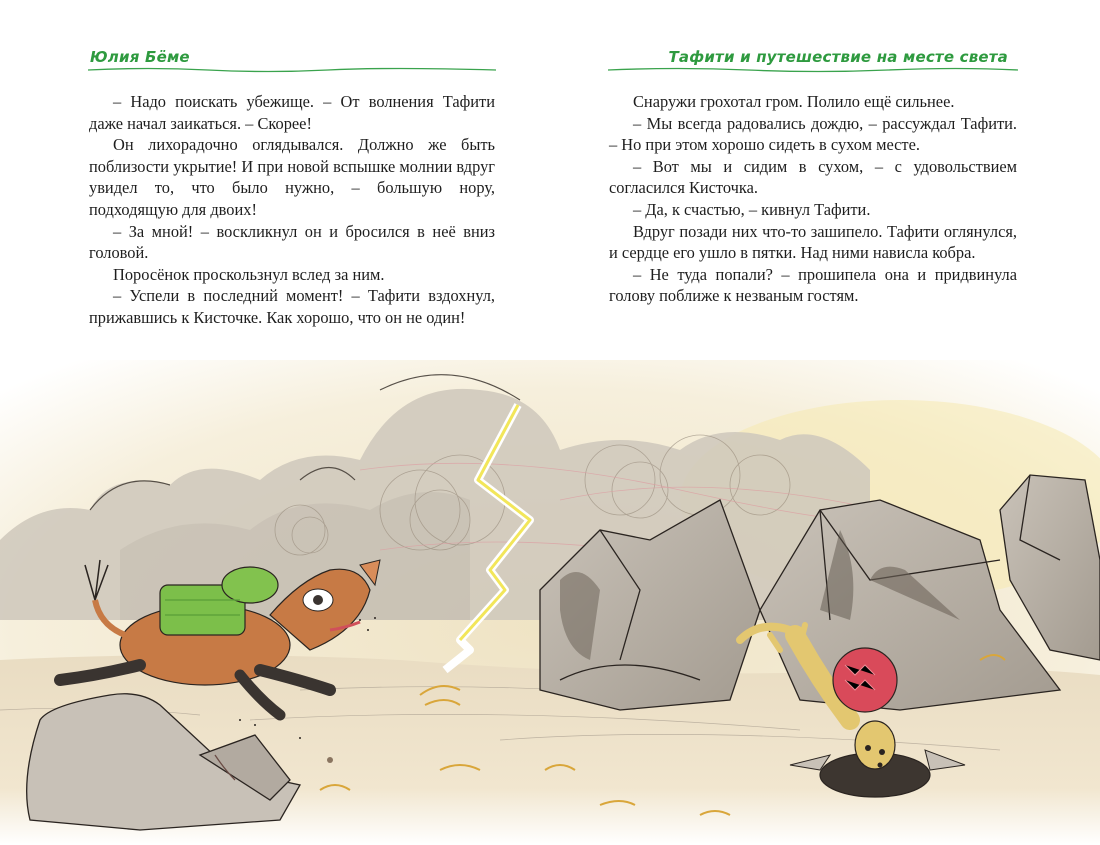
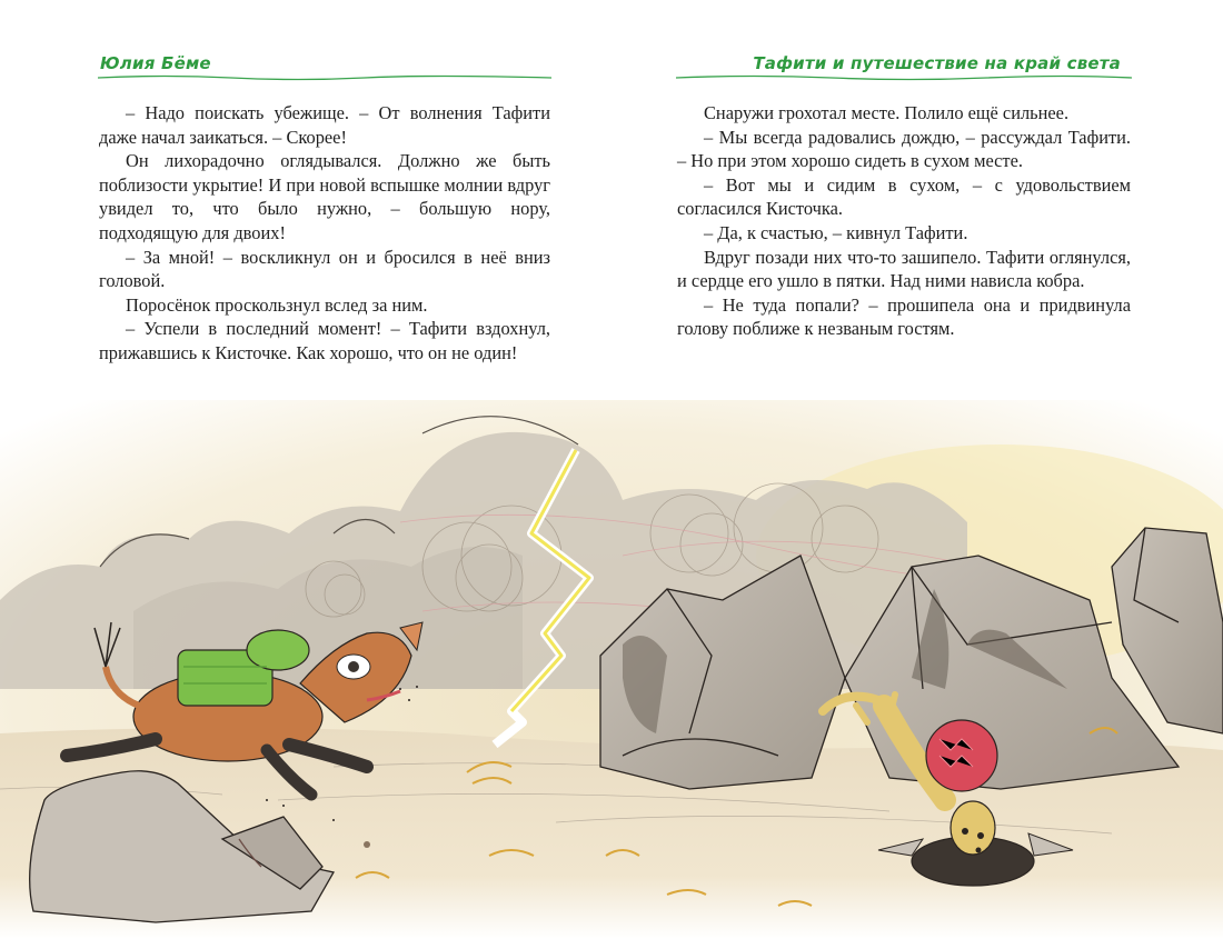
  Юлия Бёме
  – Надо поискать убежище. – От волнения Тафити даже начал заикаться. – Скорее!
  Он лихорадочно оглядывался. Должно же быть поблизости укрытие! И при новой вспышке молнии вдруг увидел то, что было нужно, – большую нору, подходящую для двоих!
  – За мной! – воскликнул он и бросился в неё вниз головой.
  Поросёнок проскользнул вслед за ним.
  – Успели в последний момент! – Тафити вздохнул, прижавшись к Кисточке. Как хорошо, что он не один!
- Тафити и путешествие на месте света
+ Тафити и путешествие на край света
- Снаружи грохотал гром. Полило ещё сильнее.
+ Снаружи грохотал месте. Полило ещё сильнее.
  – Мы всегда радовались дождю, – рассуждал Тафити. – Но при этом хорошо сидеть в сухом месте.
  – Вот мы и сидим в сухом, – с удовольствием согласился Кисточка.
  – Да, к счастью, – кивнул Тафити.
  Вдруг позади них что-то зашипело. Тафити оглянулся, и сердце его ушло в пятки. Над ними нависла кобра.
  – Не туда попали? – прошипела она и придвинула голову поближе к незваным гостям.
